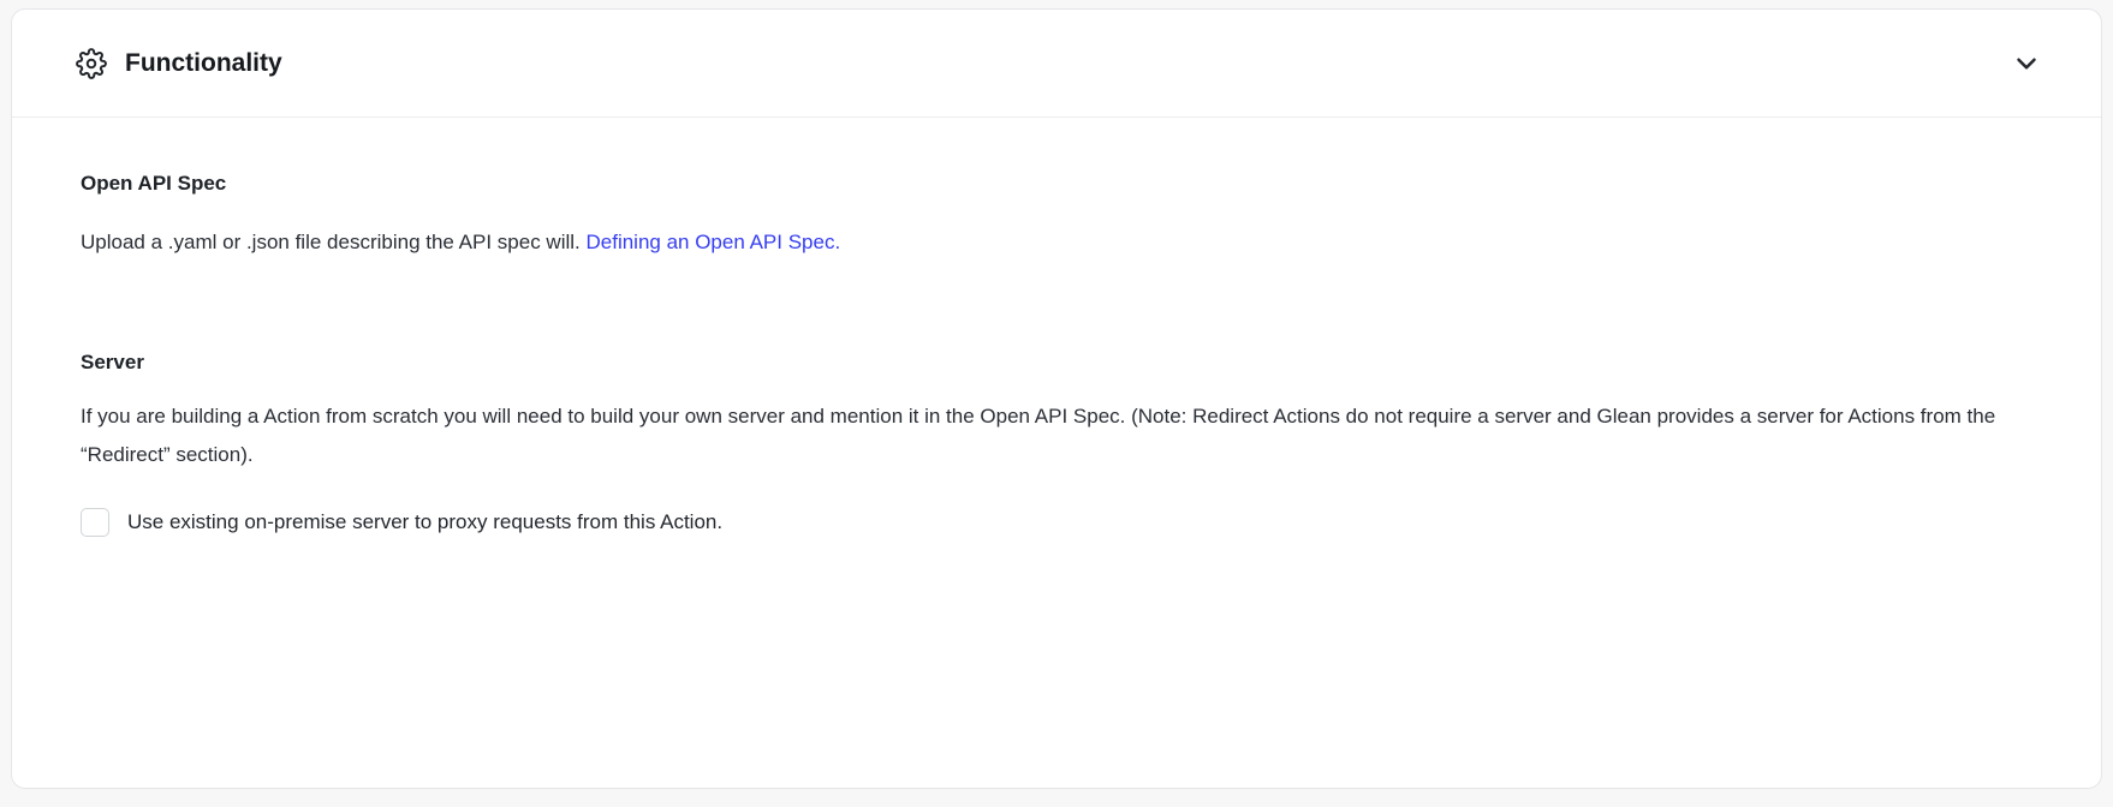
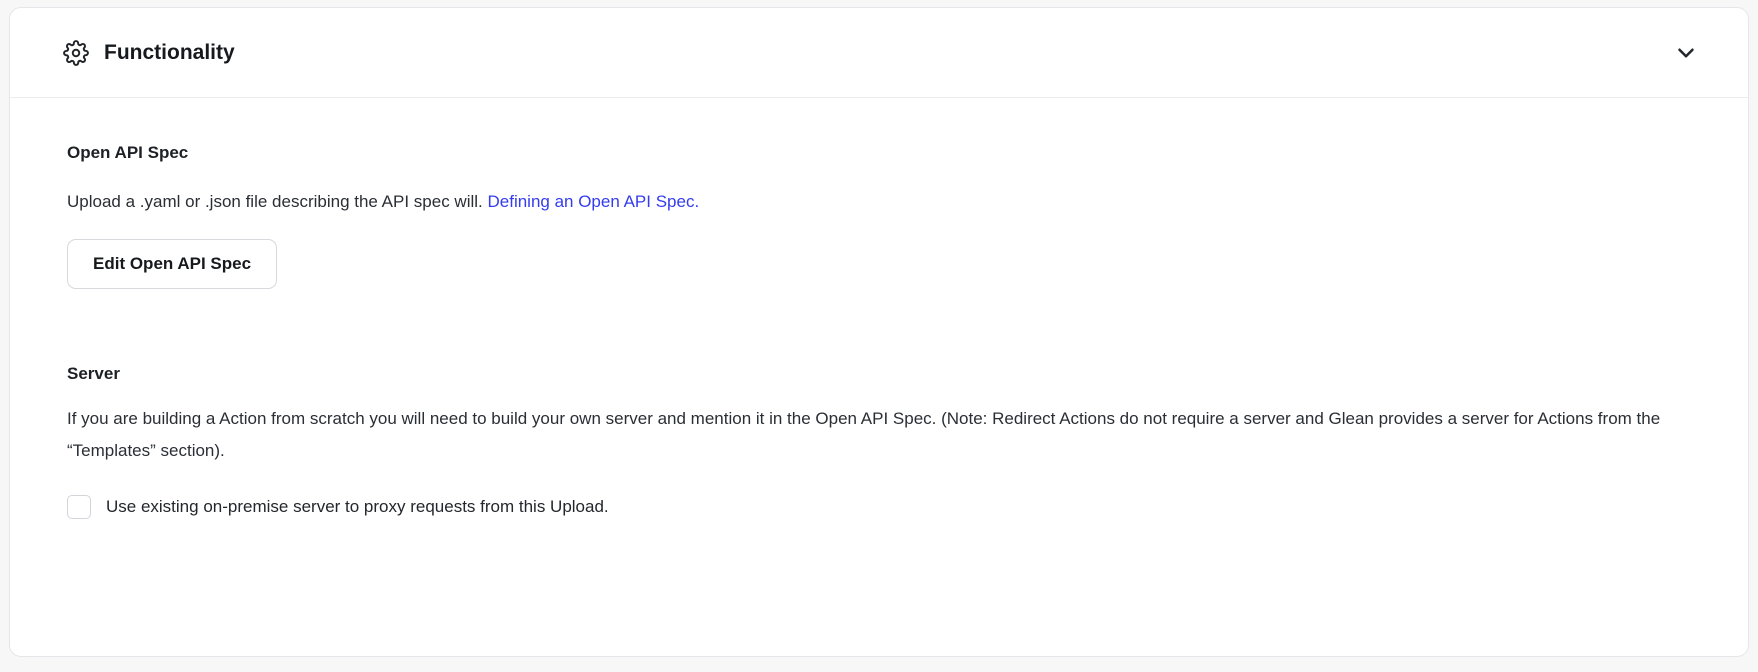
  Functionality
  Open API Spec
  Upload a .yaml or .json file describing the API spec will. Defining an Open API Spec.
+ Edit Open API Spec
  Server
- If you are building a Action from scratch you will need to build your own server and mention it in the Open API Spec. (Note: Redirect Actions do not require a server and Glean provides a server for Actions from the “Redirect” section).
+ If you are building a Action from scratch you will need to build your own server and mention it in the Open API Spec. (Note: Redirect Actions do not require a server and Glean provides a server for Actions from the “Templates” section).
- Use existing on-premise server to proxy requests from this Action.
+ Use existing on-premise server to proxy requests from this Upload.
